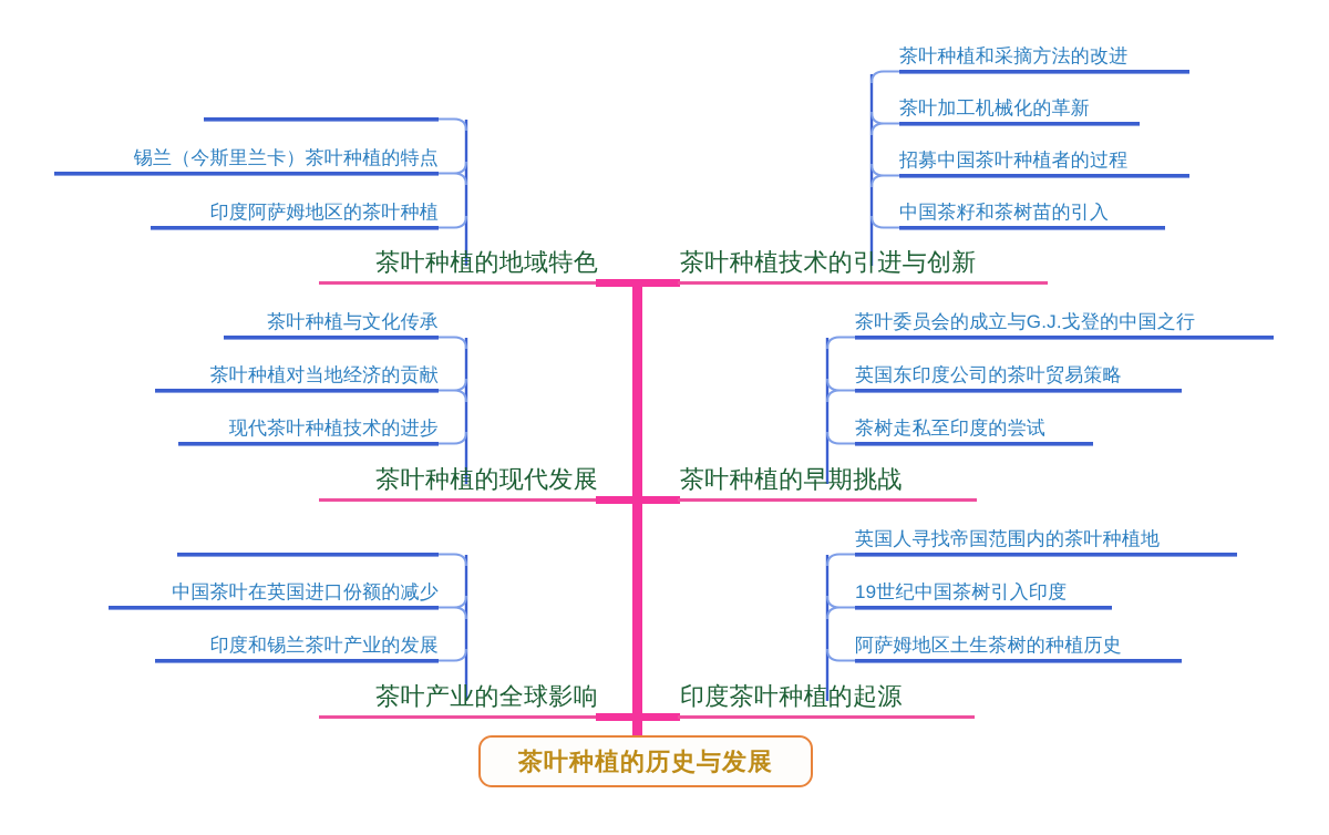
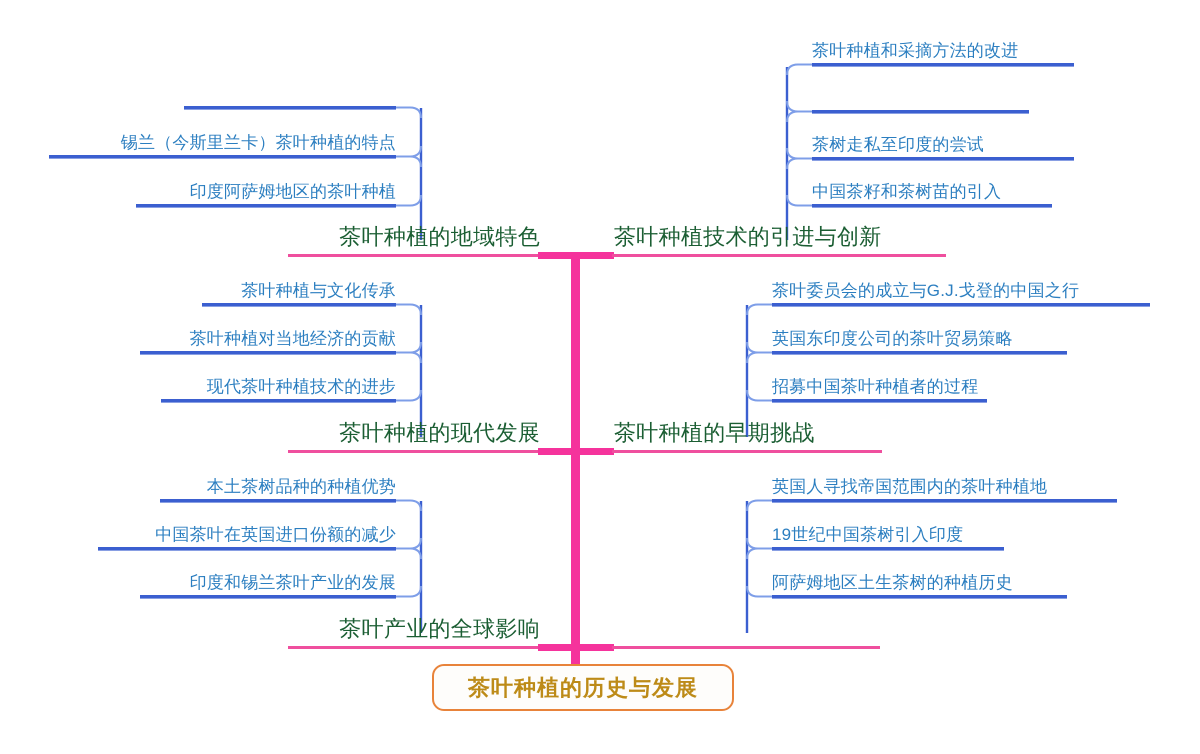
  锡兰（今斯里兰卡）茶叶种植的特点
  印度阿萨姆地区的茶叶种植
  茶叶种植和采摘方法的改进
- 茶叶加工机械化的革新
- 招募中国茶叶种植者的过程
+ 茶树走私至印度的尝试
  中国茶籽和茶树苗的引入
  茶叶种植与文化传承
  茶叶种植对当地经济的贡献
  现代茶叶种植技术的进步
  茶叶委员会的成立与G.J.戈登的中国之行
  英国东印度公司的茶叶贸易策略
- 茶树走私至印度的尝试
+ 招募中国茶叶种植者的过程
+ 本土茶树品种的种植优势
  中国茶叶在英国进口份额的减少
  印度和锡兰茶叶产业的发展
  英国人寻找帝国范围内的茶叶种植地
  19世纪中国茶树引入印度
  阿萨姆地区土生茶树的种植历史
  茶叶种植的地域特色
  茶叶种植技术的引进与创新
  茶叶种植的现代发展
  茶叶种植的早期挑战
  茶叶产业的全球影响
- 印度茶叶种植的起源
  茶叶种植的历史与发展
